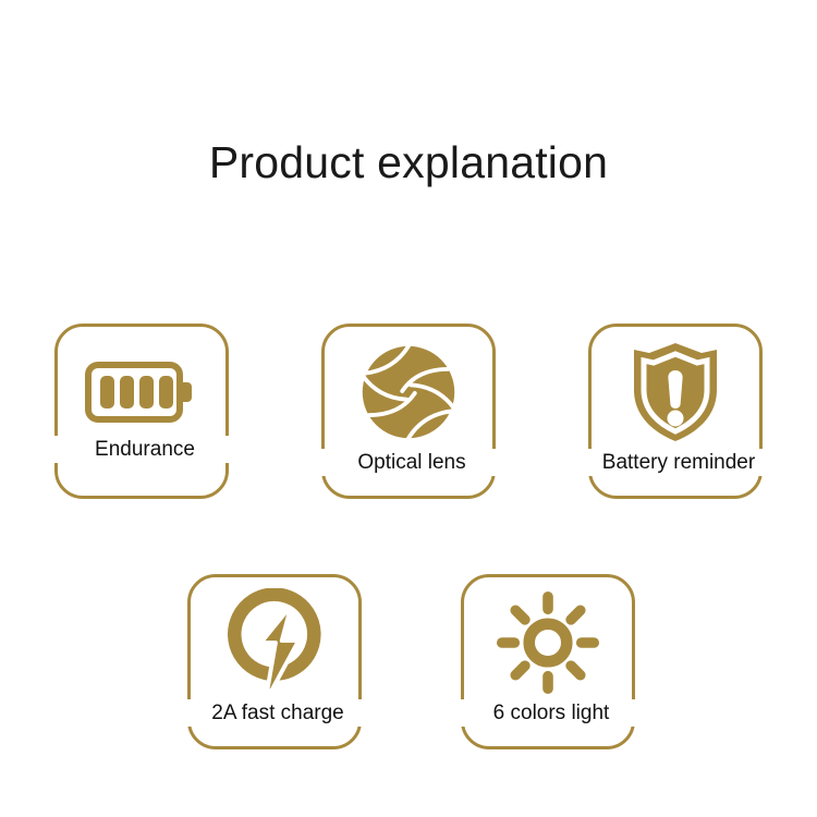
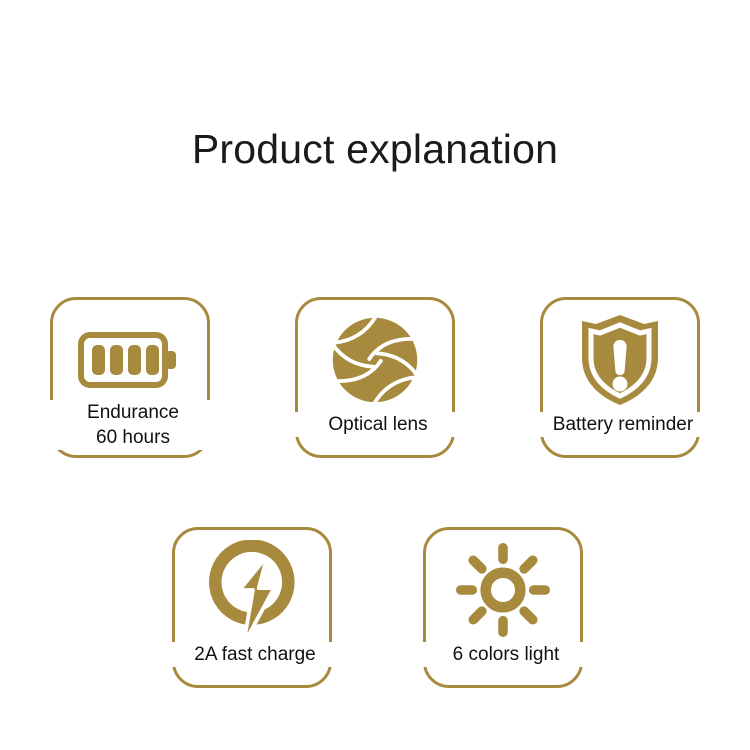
  Product explanation
  Endurance
+ 60 hours
  Optical lens
  Battery reminder
  2A fast charge
  6 colors light
